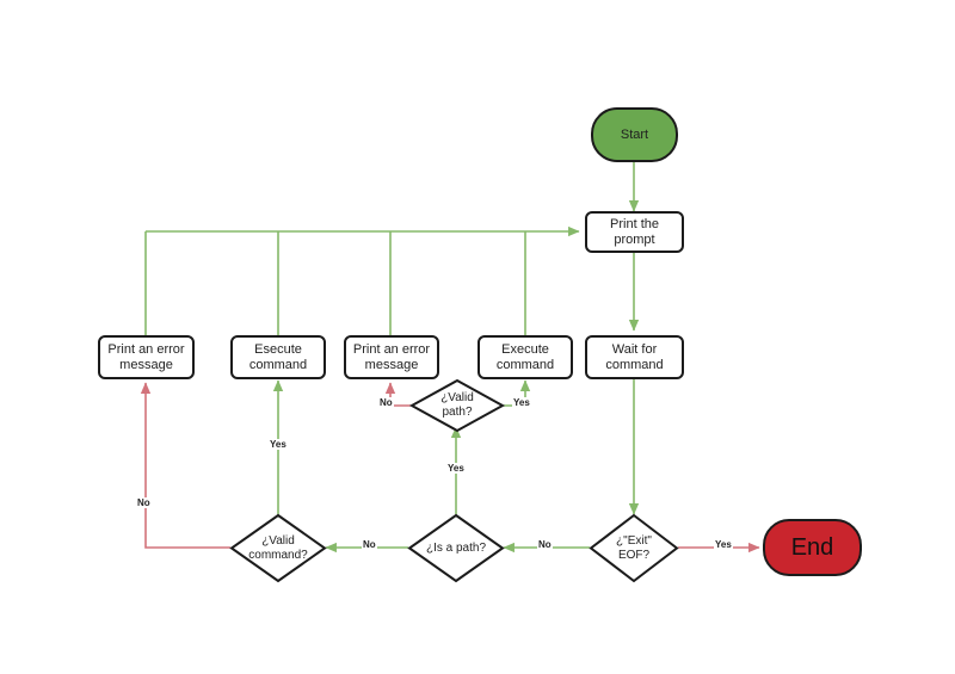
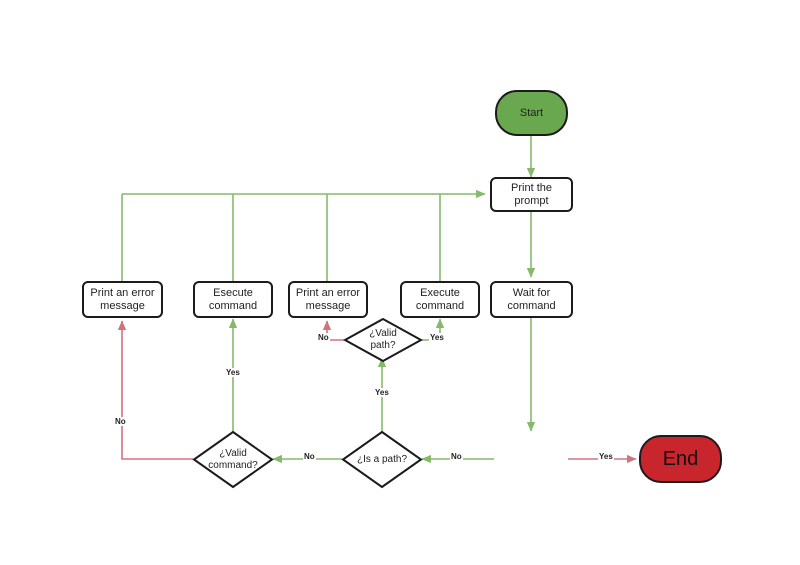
  Start
  Print the
  prompt
  Wait for
  command
  Execute
  command
  Print an error
  message
  Esecute
  command
  Print an error
  message
- ¿"Exit"
- EOF?
  ¿Is a path?
  ¿Valid
  path?
  ¿Valid
  command?
  End
  Yes
  No
  No
  Yes
  Yes
  No
  Yes
  No
